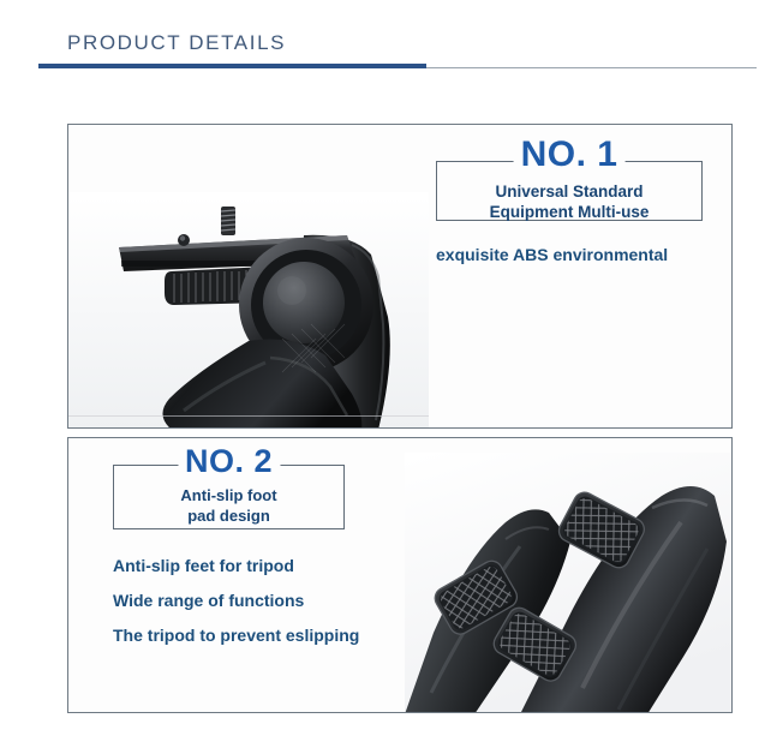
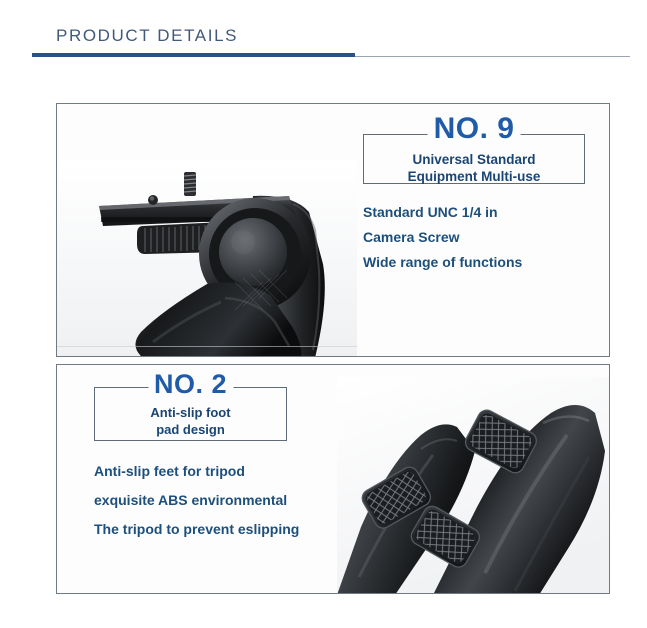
  PRODUCT DETAILS
- NO. 1
+ NO. 9
  Universal Standard
  Equipment Multi-use
+ Standard UNC 1/4 in
+ Camera Screw
- exquisite ABS environmental
+ Wide range of functions
  NO. 2
  Anti-slip foot
  pad design
  Anti-slip feet for tripod
- Wide range of functions
+ exquisite ABS environmental
  The tripod to prevent eslipping
